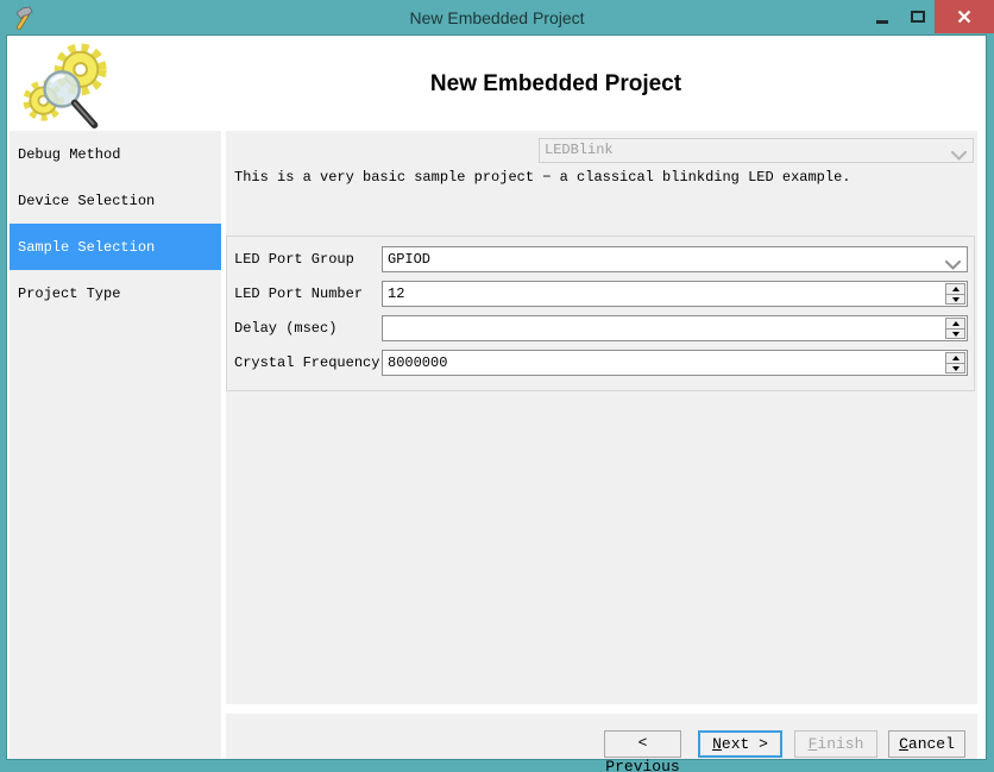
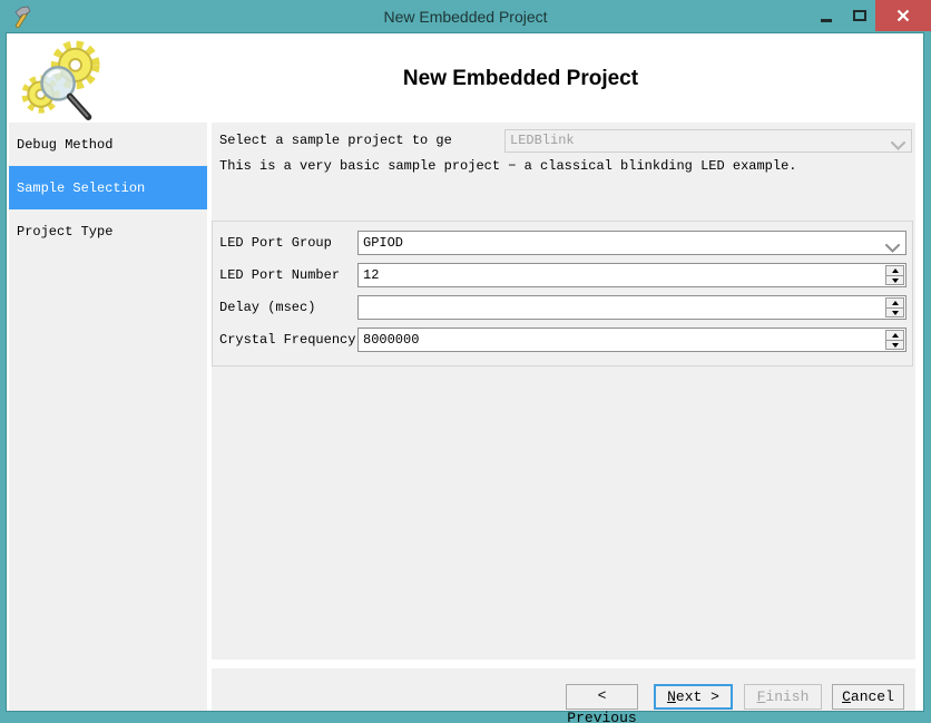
  New Embedded Project
  New Embedded Project
  Debug Method
- Device Selection
  Sample Selection
  Project Type
+ Select a sample project to ge
  LEDBlink
  This is a very basic sample project − a classical blinkding LED example.
  LED Port Group
  GPIOD
  LED Port Number
  12
  Delay (msec)
  Crystal Frequency
  8000000
  < Previous
  Next >
  Finish
  Cancel
